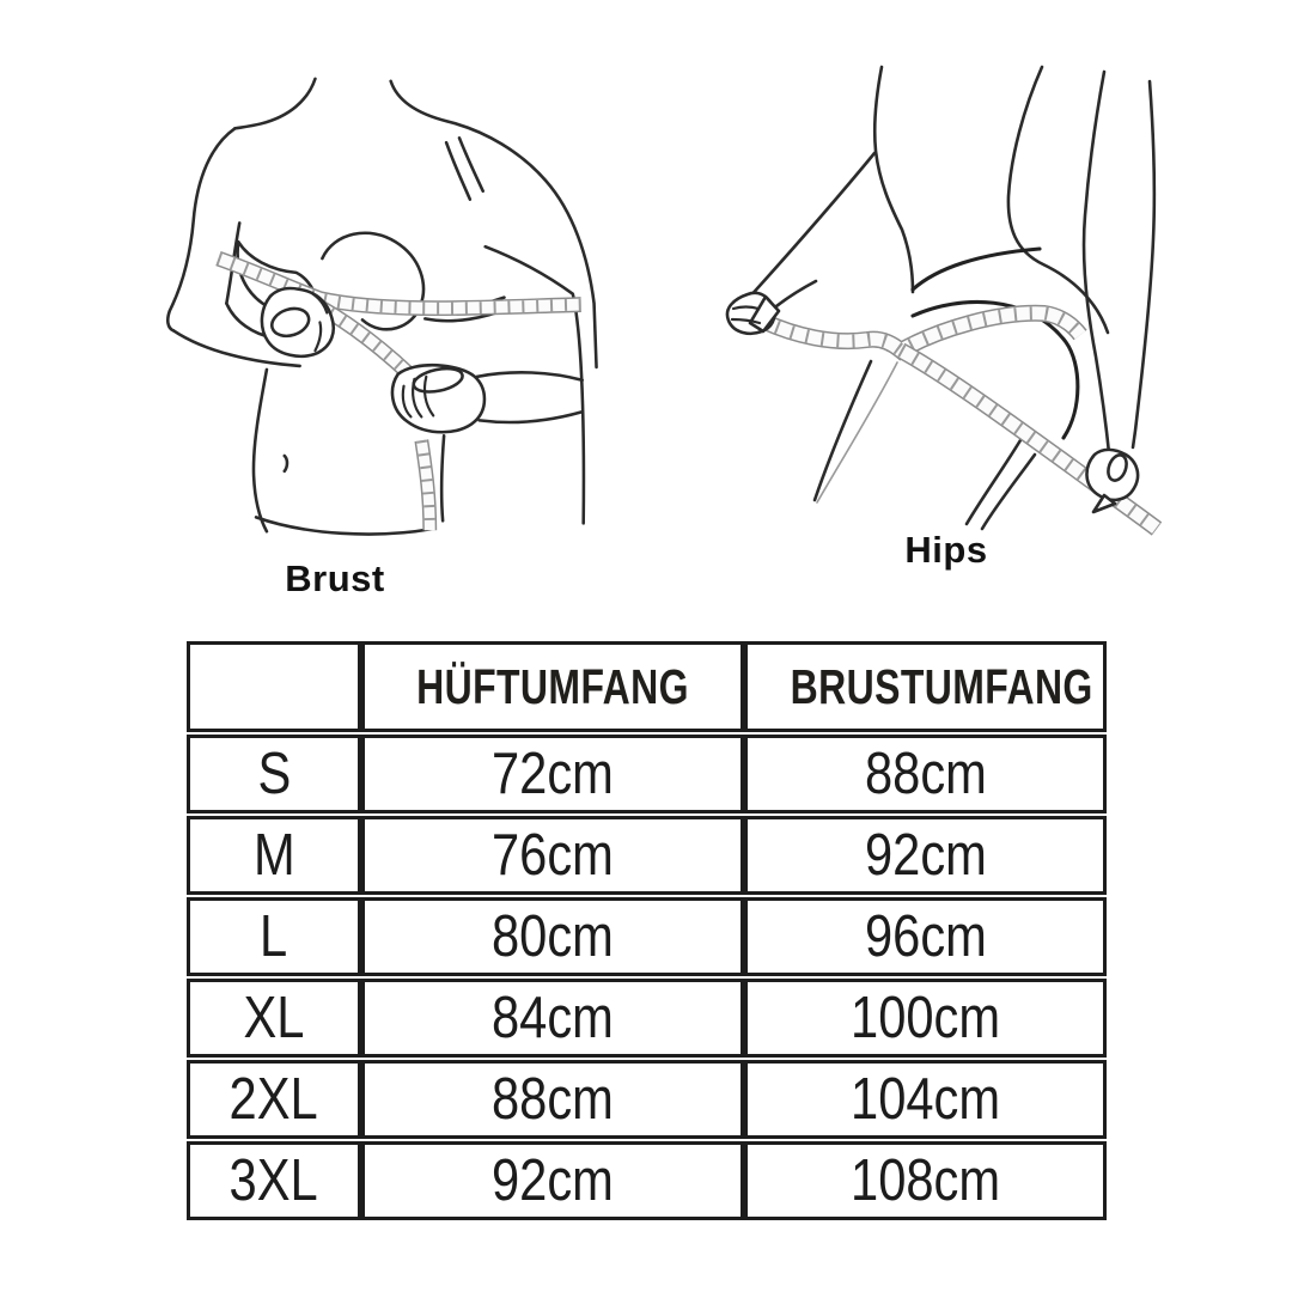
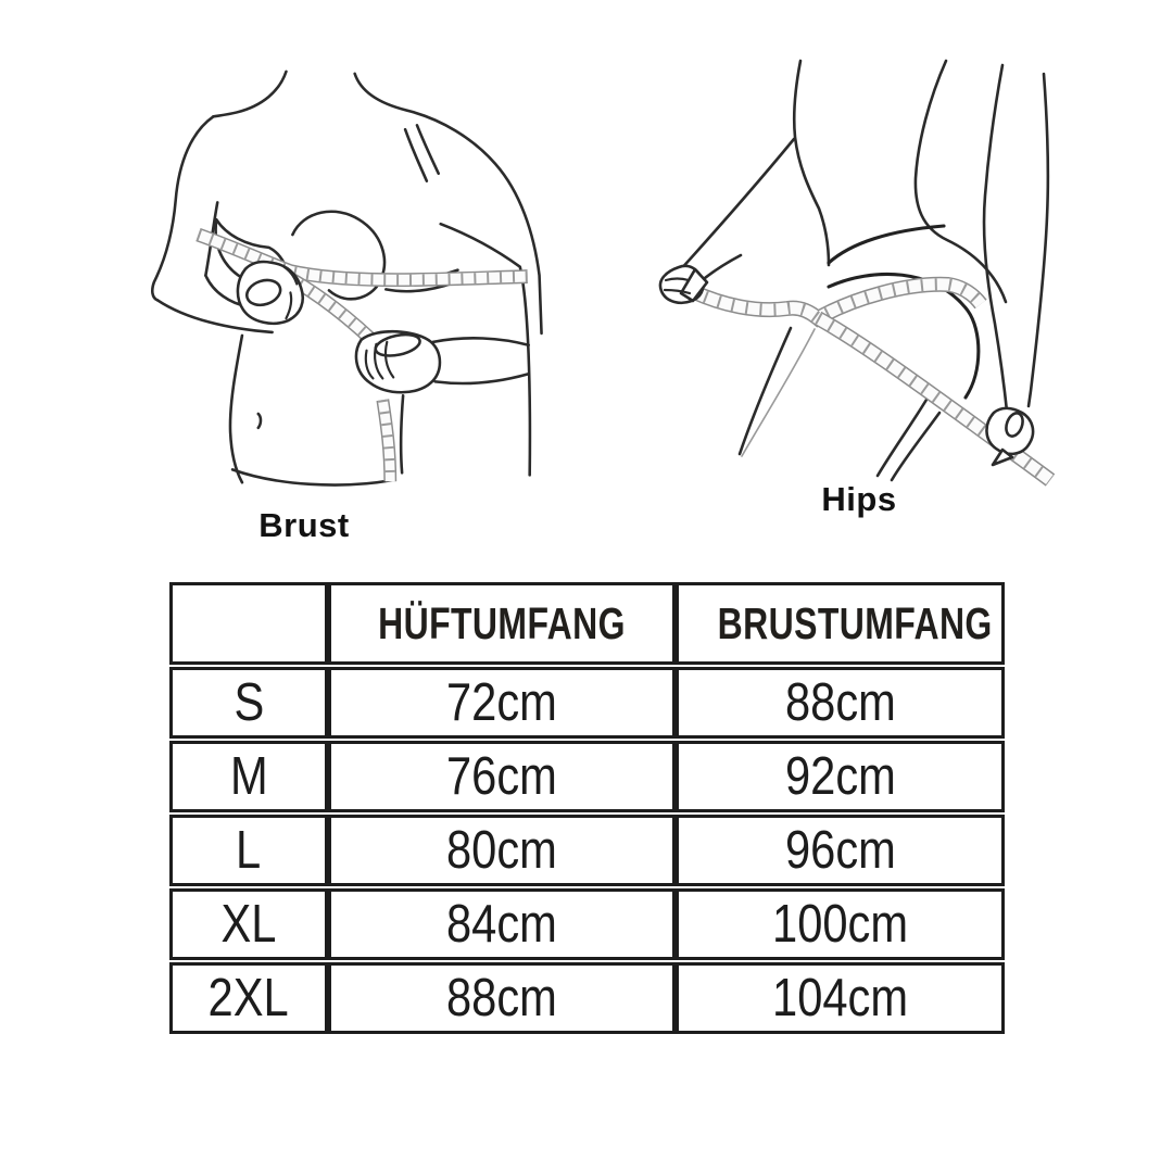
  Brust
  Hips
  	HÜFTUMFANG	BRUSTUMFANG
  S	72cm	88cm
  M	76cm	92cm
  L	80cm	96cm
  XL	84cm	100cm
  2XL	88cm	104cm
- 3XL	92cm	108cm
